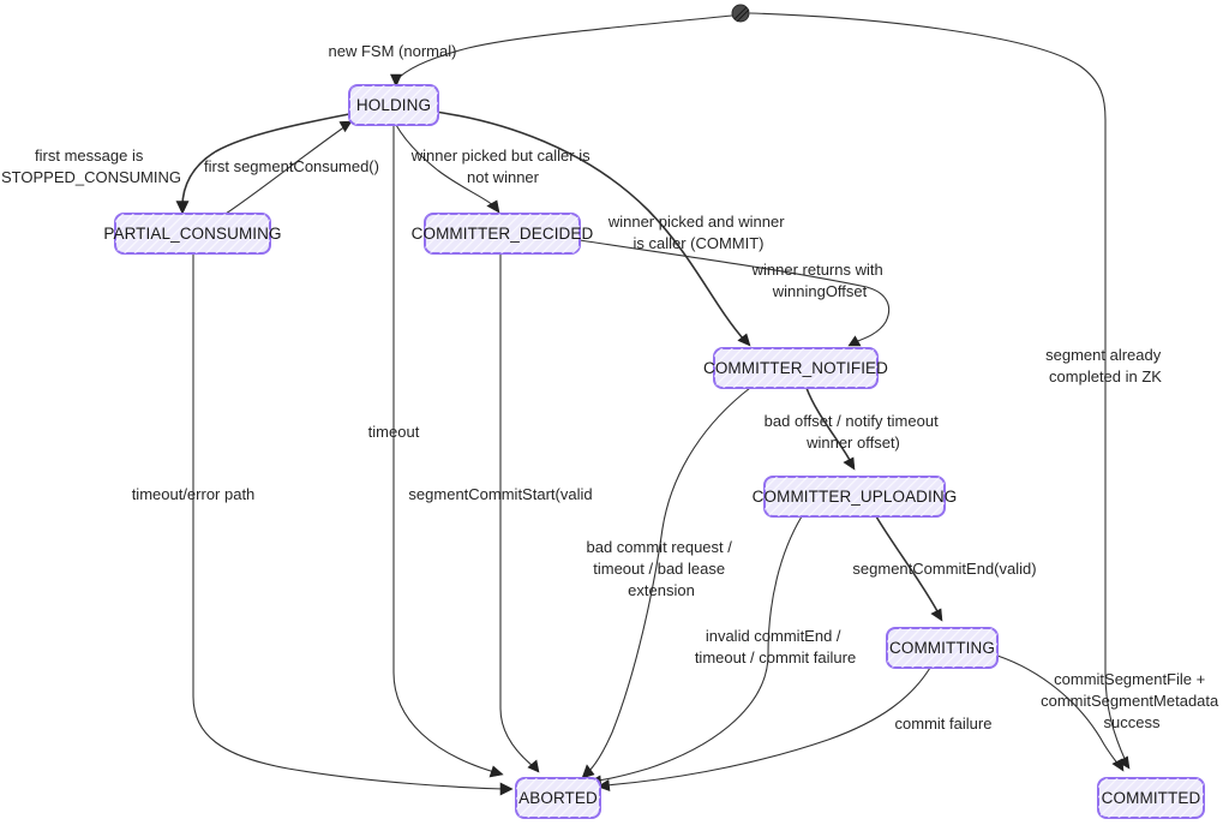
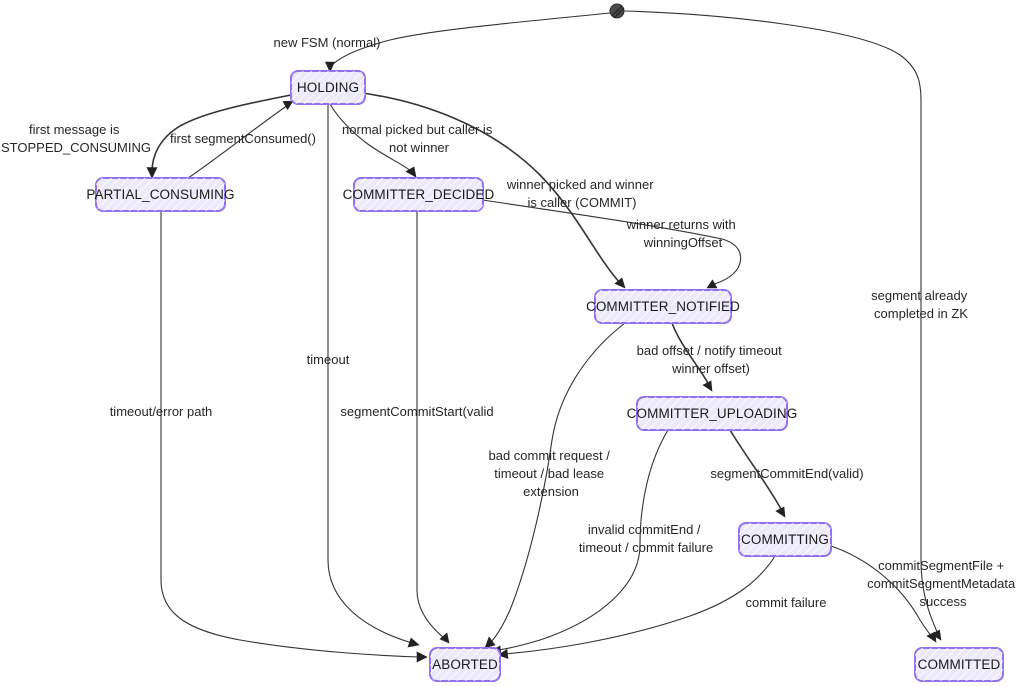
  HOLDING
  PARTIAL_CONSUMING
  COMMITTER_DECIDED
  COMMITTER_NOTIFIED
  COMMITTER_UPLOADING
  COMMITTING
  ABORTED
  COMMITTED
  new FSM (normal)
  first message is STOPPED_CONSUMING
  first segmentConsumed()
- winner picked but caller is not winner
+ normal picked but caller is not winner
  winner picked and winner is caller (COMMIT)
  winner returns with winningOffset
  segment already completed in ZK
  timeout
  bad offset / notify timeout winner offset)
  timeout/error path
  segmentCommitStart(valid
  bad commit request / timeout / bad lease extension
  segmentCommitEnd(valid)
  invalid commitEnd / timeout / commit failure
  commitSegmentFile + commitSegmentMetadata success
  commit failure
